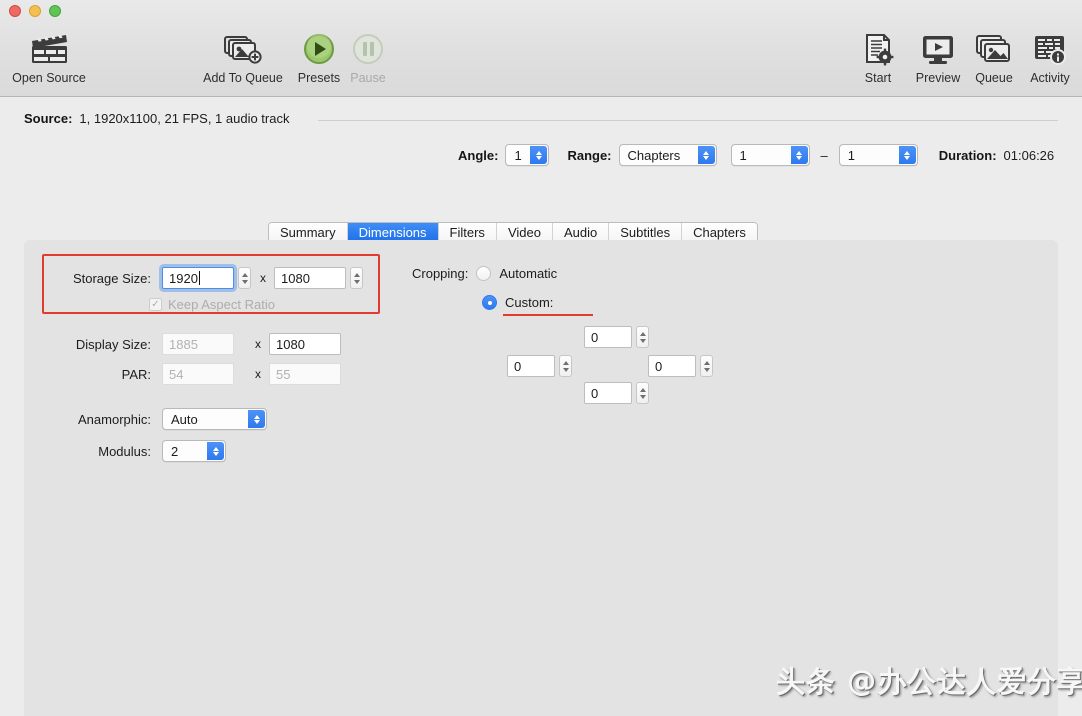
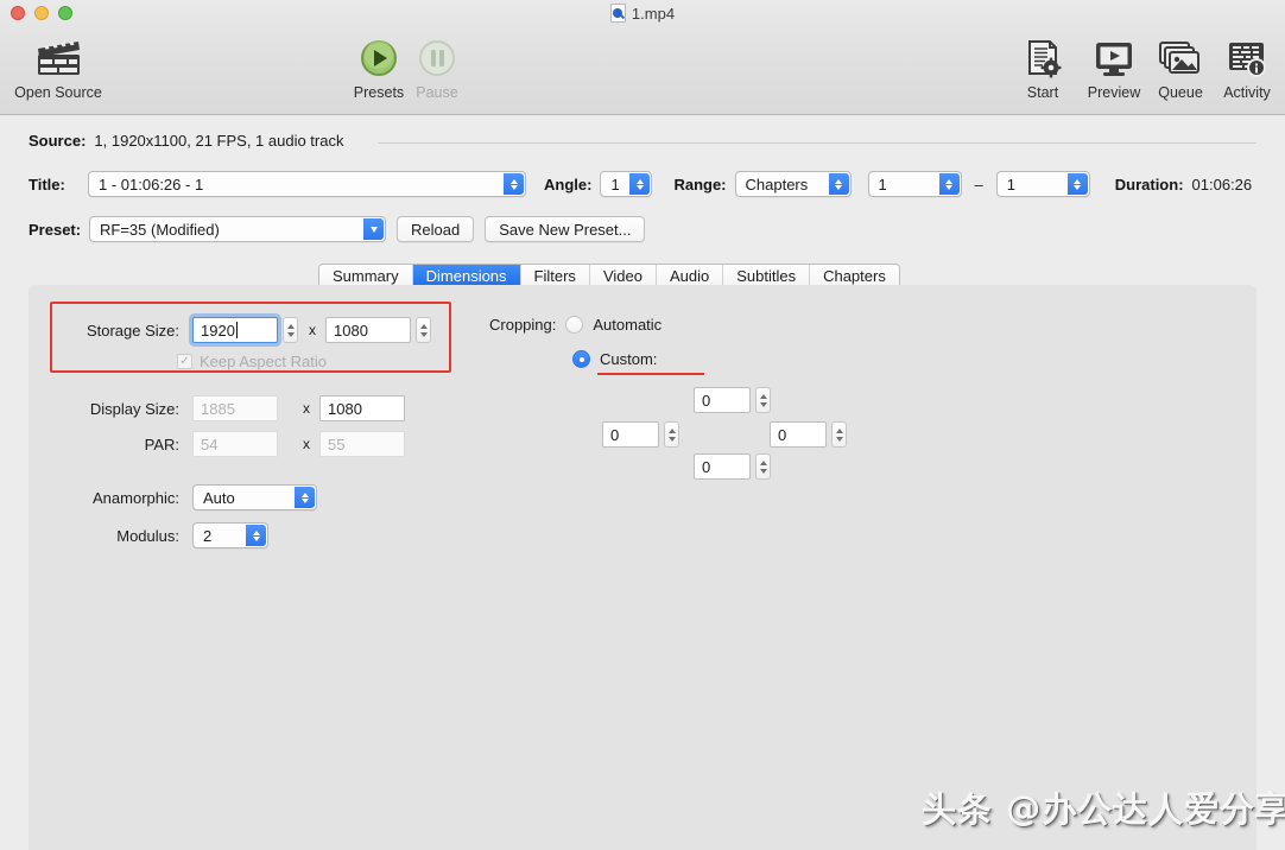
+ 1.mp4
  Open Source
- Add To Queue
  Presets
  Pause
  Start
  Preview
  Queue
  Activity
  Source:
  1, 1920x1100, 21 FPS, 1 audio track
+ Title:
+ 1 - 01:06:26 - 1
  Angle:
  1
  Range:
  Chapters
  1
  –
  1
  Duration:
  01:06:26
+ Preset:
+ RF=35 (Modified)
+ Reload
+ Save New Preset...
  Summary
  Dimensions
  Filters
  Video
  Audio
  Subtitles
  Chapters
  Storage Size:
  1920
  x
  1080
  ✓
  Keep Aspect Ratio
  Display Size:
  1885
  x
  1080
  PAR:
  54
  x
  55
  Anamorphic:
  Auto
  Modulus:
  2
  Cropping:
  Automatic
  Custom:
  0
  0
  0
  0
  头条 @办公达人爱分享
